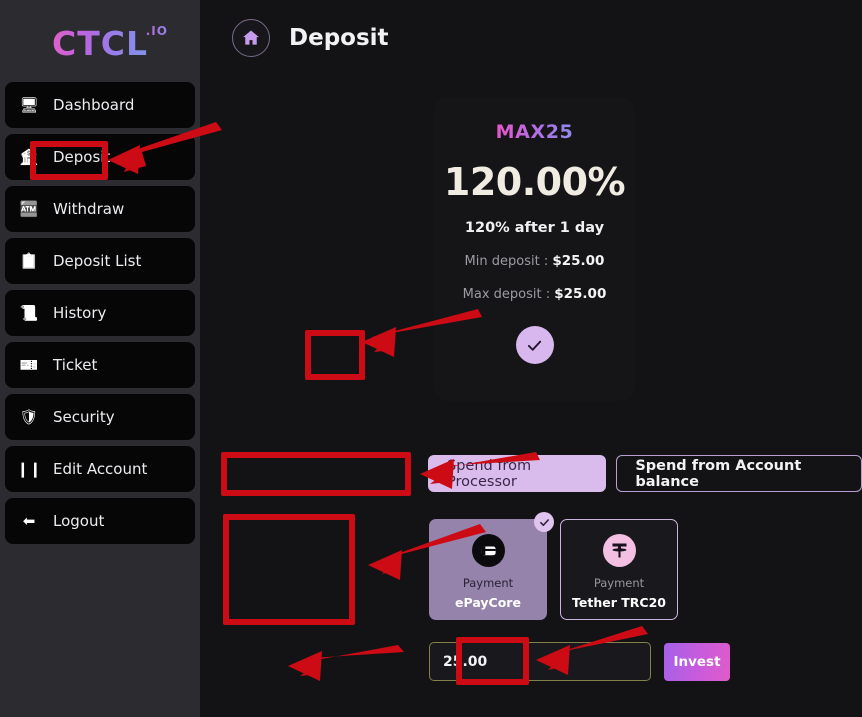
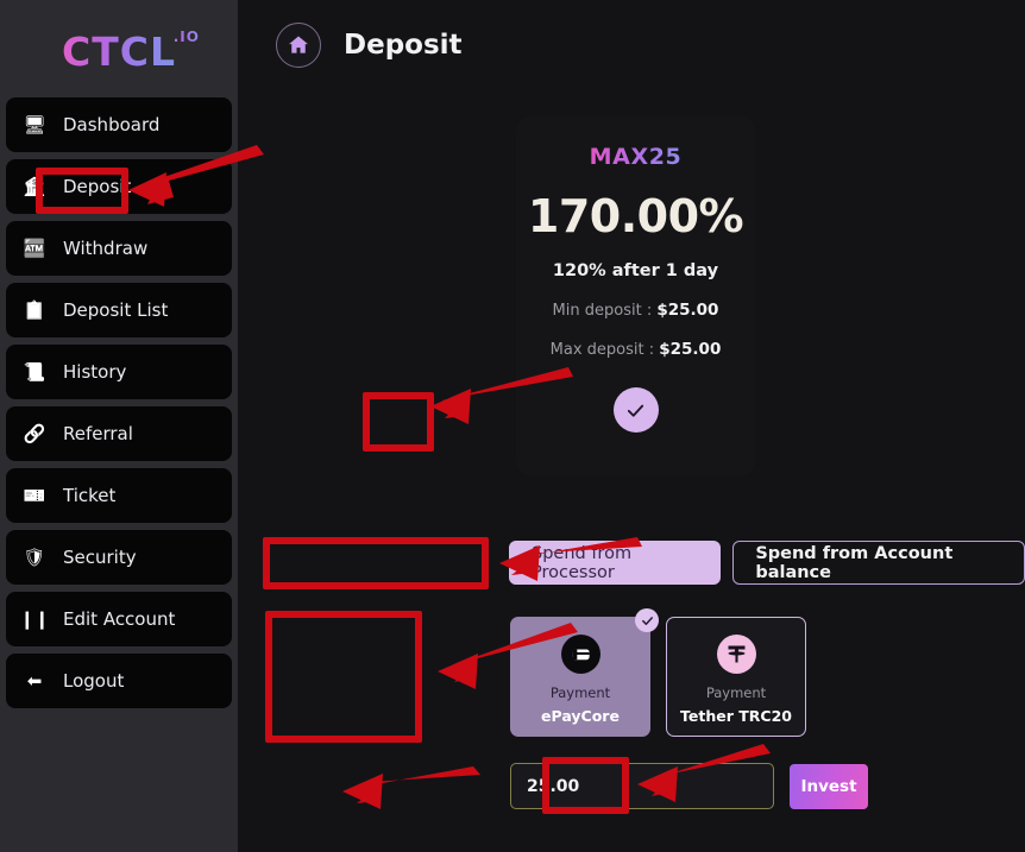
  CTCL
  .IO
  🖥
  Dashboard
  🏦
  Deposit
  🏧
  Withdraw
  📋
  Deposit List
  📜
  History
+ 🔗
+ Referral
  🎫
  Ticket
  🛡
  Security
  ❙❙
  Edit Account
  ⬅
  Logout
  Deposit
  MAX25
- 120.00%
+ 170.00%
  120% after 1 day
  Min deposit : $25.00
  Max deposit : $25.00
  pend from rocessor
  Spend from Account balance
  Payment
  ePayCore
  Payment
  Tether TRC20
  25.00
  Invest
